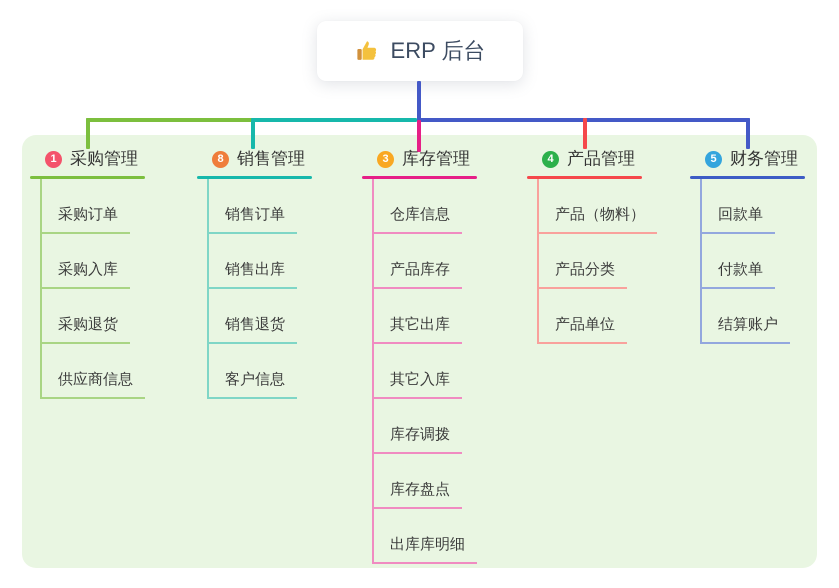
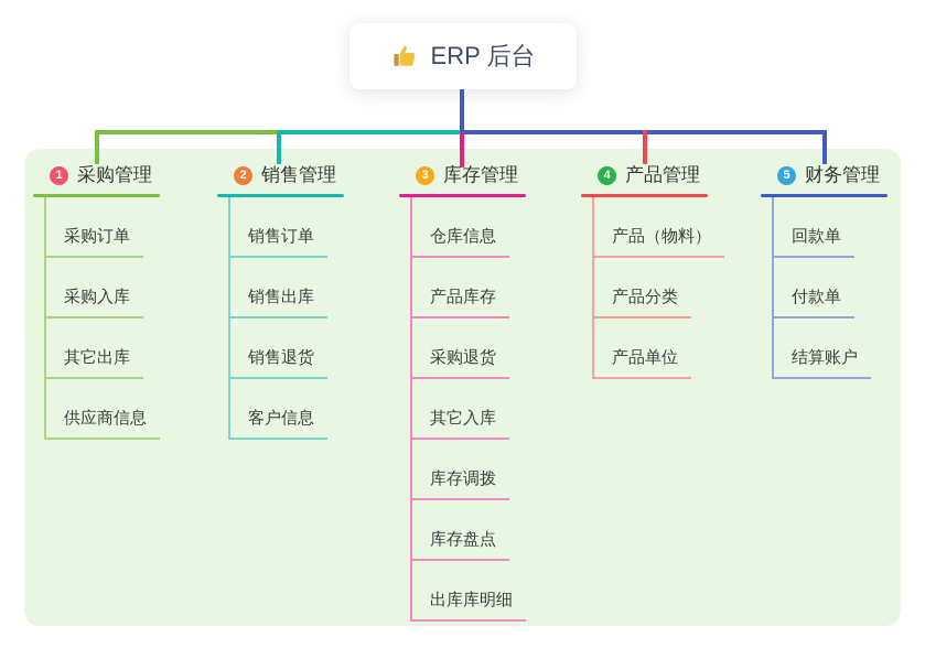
  ERP 后台
  1
  采购管理
  采购订单
  采购入库
- 采购退货
+ 其它出库
  供应商信息
- 8
+ 2
  销售管理
  销售订单
  销售出库
  销售退货
  客户信息
  3
  库存管理
  仓库信息
  产品库存
- 其它出库
+ 采购退货
  其它入库
  库存调拨
  库存盘点
  出库库明细
  4
  产品管理
  产品（物料）
  产品分类
  产品单位
  5
  财务管理
  回款单
  付款单
  结算账户
